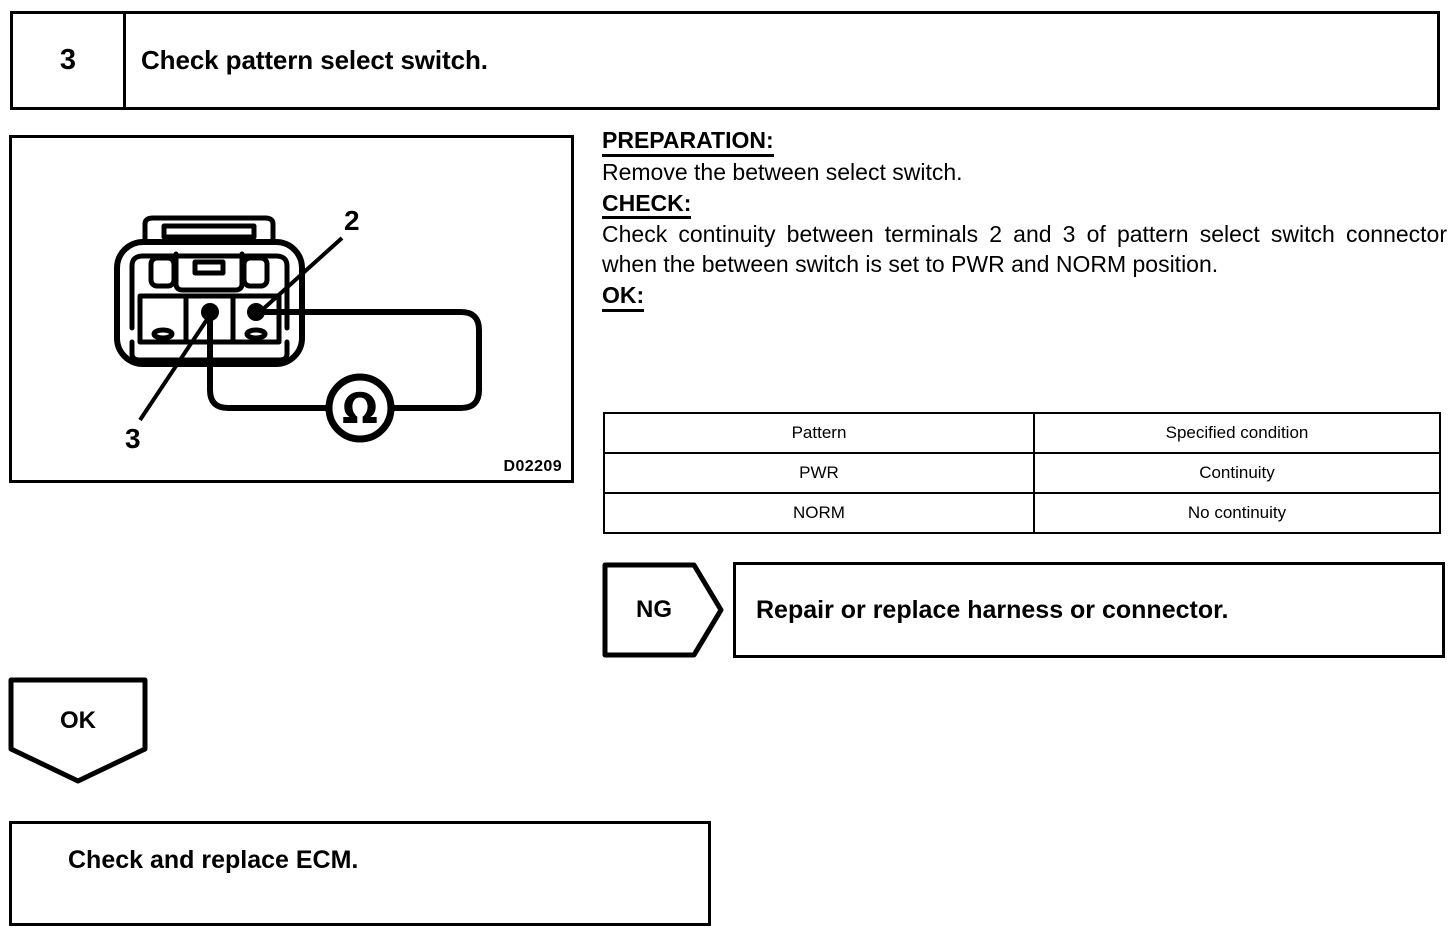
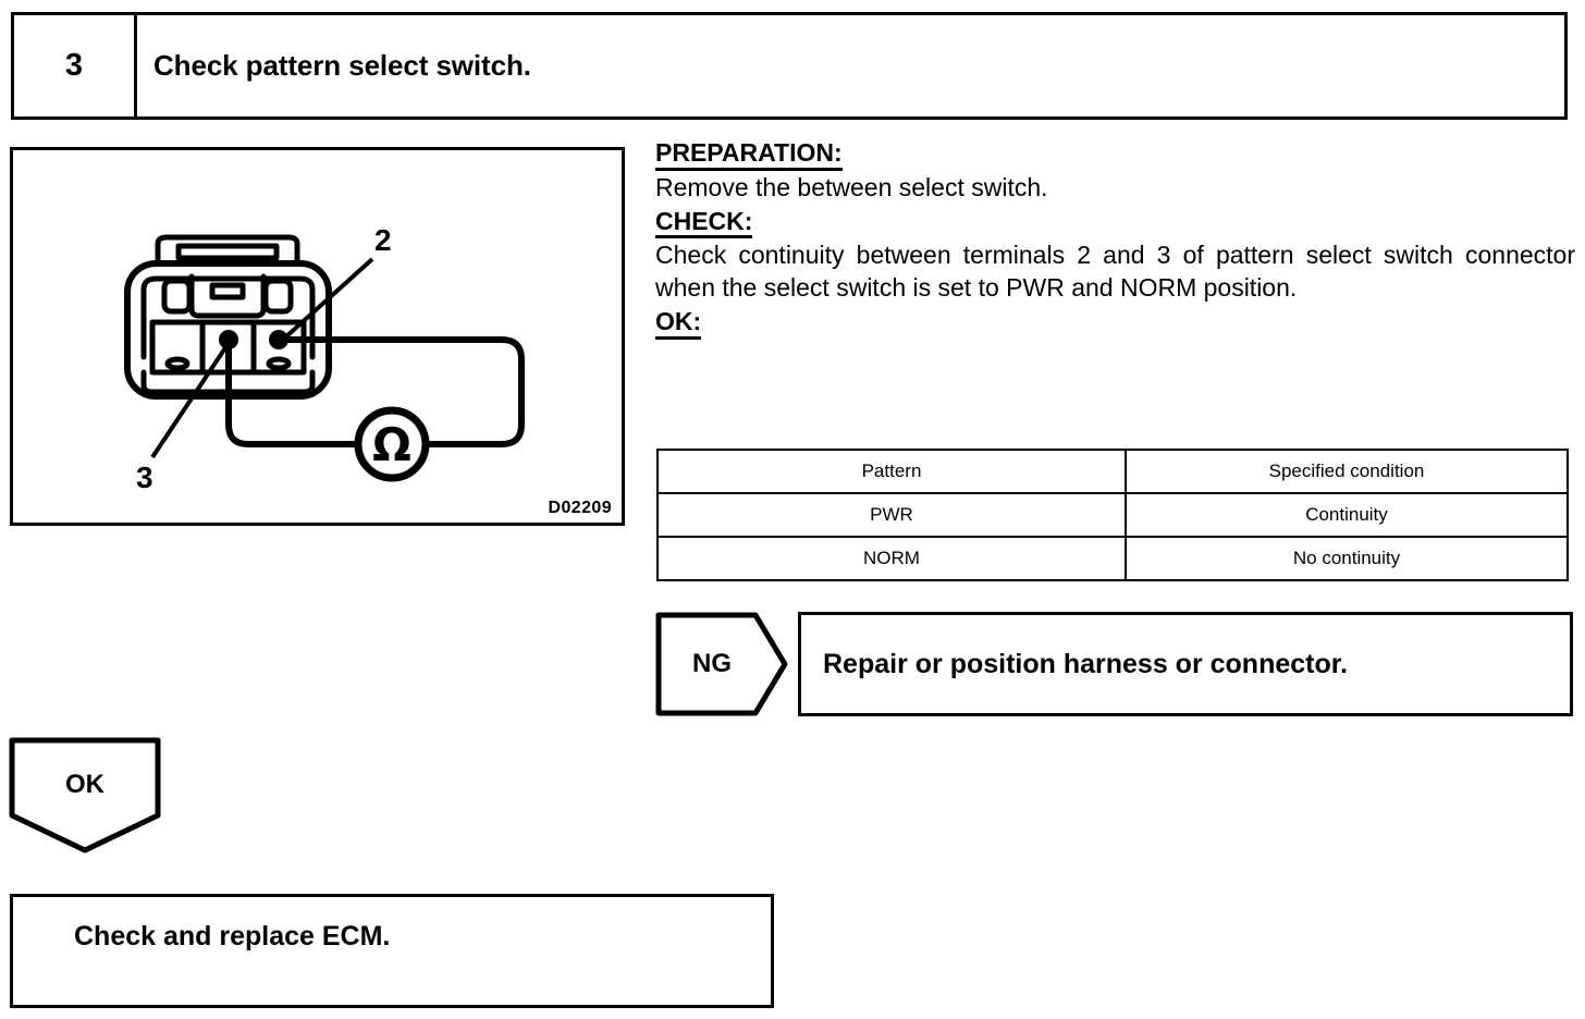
  3
  Check pattern select switch.
  Ω
  2
  3
  D02209
  PREPARATION:
  Remove the between select switch.
  CHECK:
- Check continuity between terminals 2 and 3 of pattern select switch connector when the between switch is set to PWR and NORM position.
+ Check continuity between terminals 2 and 3 of pattern select switch connector when the select switch is set to PWR and NORM position.
  OK:
  Pattern	Specified condition
  PWR	Continuity
  NORM	No continuity
  NG
- Repair or replace harness or connector.
+ Repair or position harness or connector.
  OK
  Check and replace ECM.
